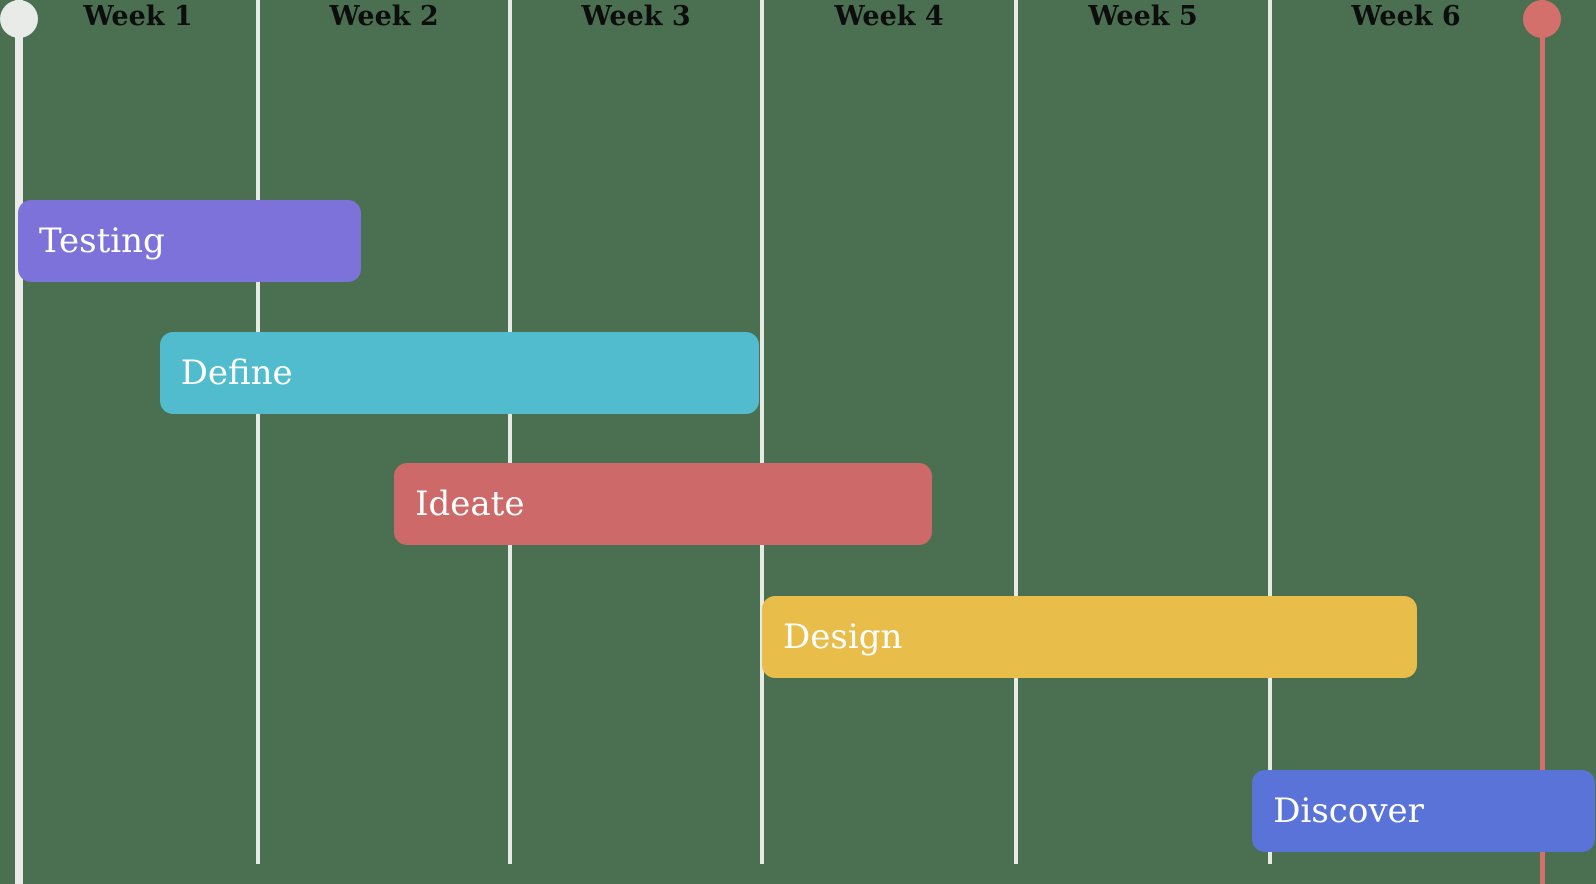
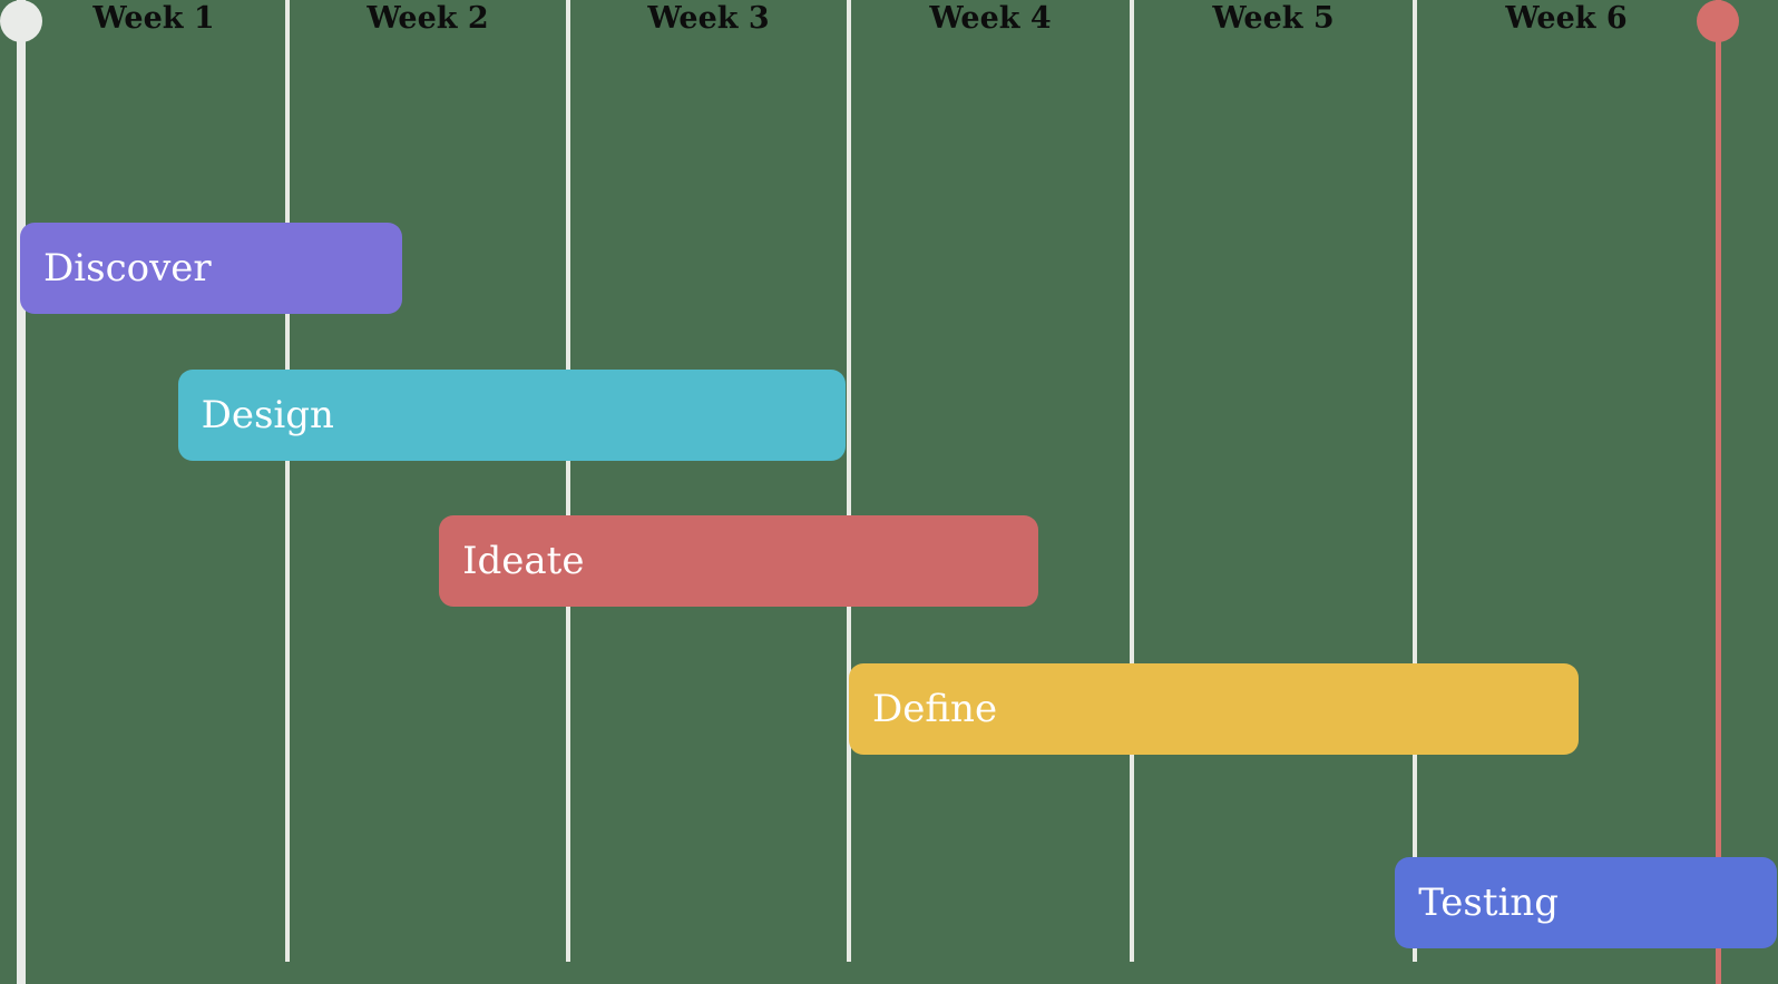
  Week 1
  Week 2
  Week 3
  Week 4
  Week 5
  Week 6
- Testing
+ Discover
- Define
+ Design
  Ideate
- Design
+ Define
- Discover
+ Testing
